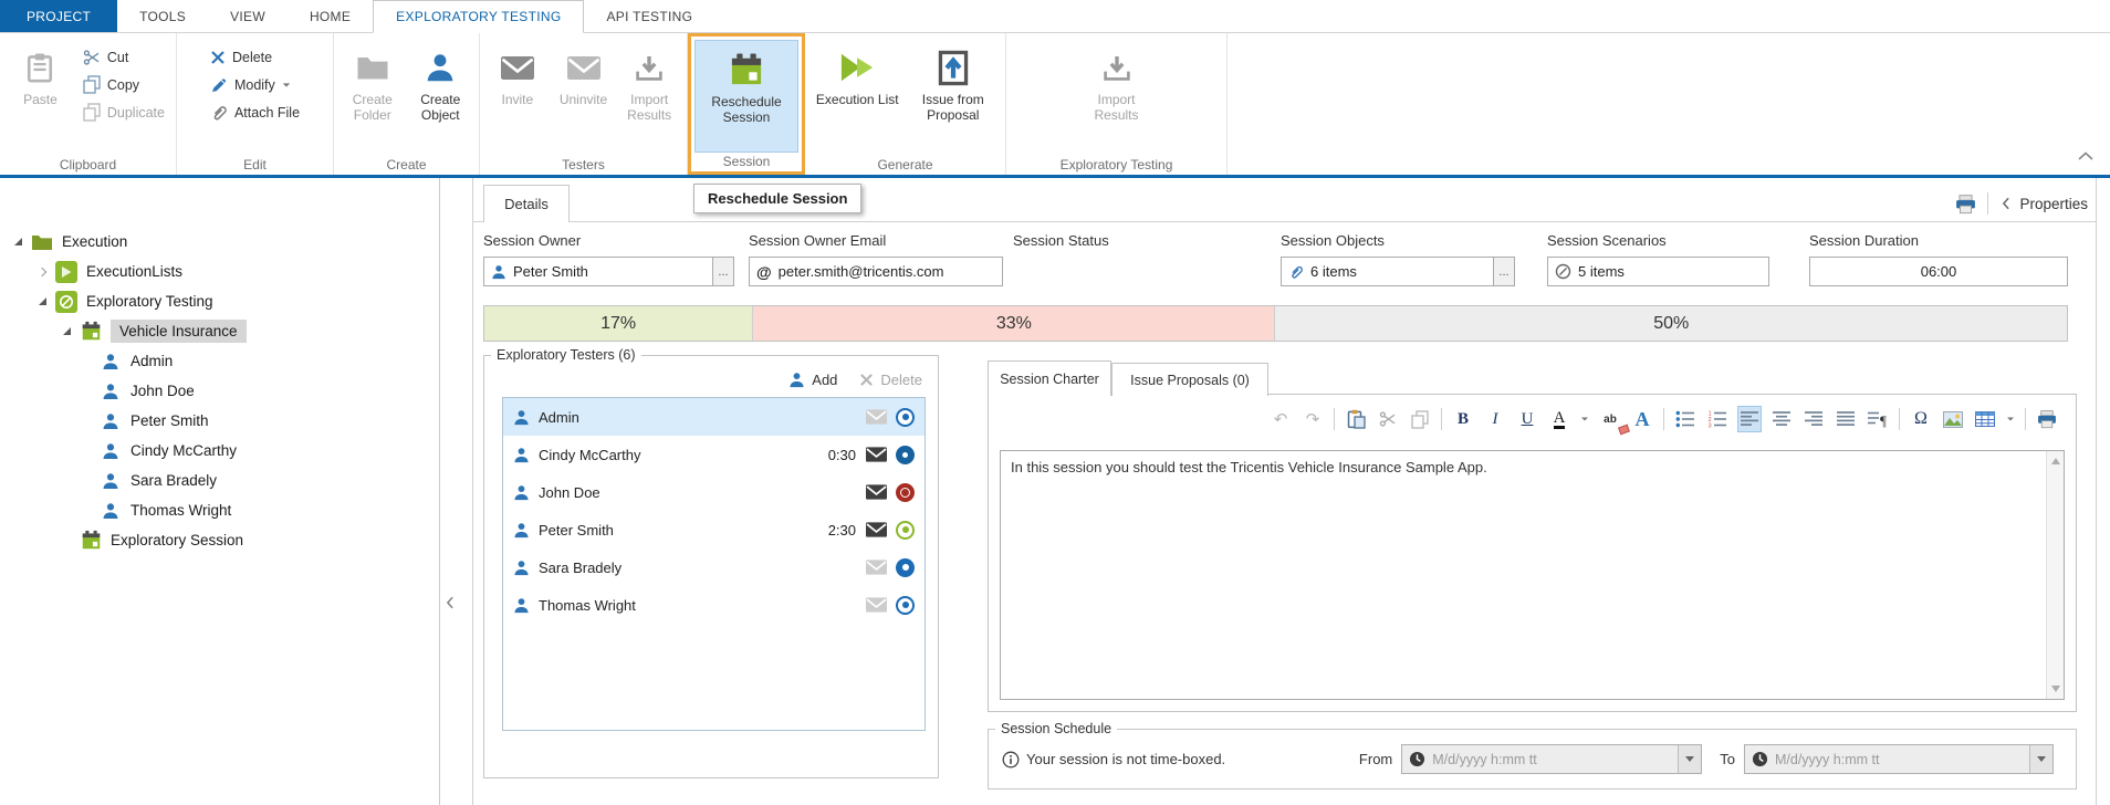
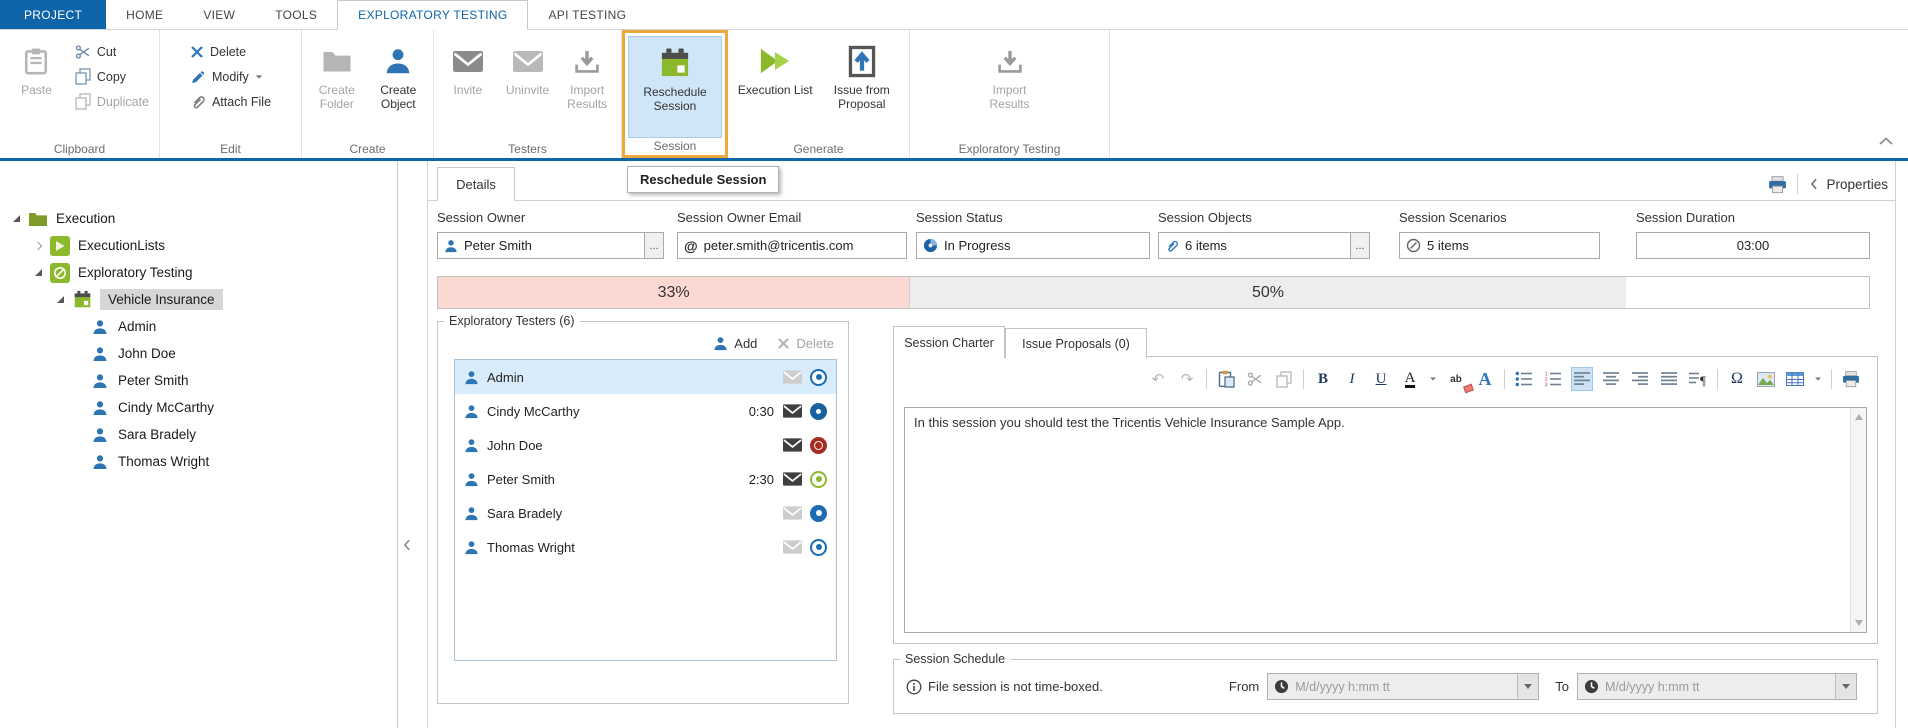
  PROJECT
- TOOLS
+ HOME
  VIEW
- HOME
+ TOOLS
  EXPLORATORY TESTING
  API TESTING
  Paste
  Cut
  Copy
  Duplicate
  Clipboard
  Delete
  Modify
  Attach File
  Edit
  Create Folder
  Create Object
  Create
  Invite
  Uninvite
  Import Results
  Testers
  Reschedule Session
  Session
  Execution List
  Issue from Proposal
  Generate
  Import Results
  Exploratory Testing
  Reschedule Session
  Execution
  ExecutionLists
  Exploratory Testing
  Vehicle Insurance
  Admin
  John Doe
  Peter Smith
  Cindy McCarthy
  Sara Bradely
  Thomas Wright
- Exploratory Session
  Details
  Properties
  Session Owner
  Peter Smith
  ...
  Session Owner Email
  @
  peter.smith@tricentis.com
  Session Status
+ In Progress
  Session Objects
  6 items
  ...
  Session Scenarios
  5 items
  Session Duration
- 06:00
+ 03:00
- 17%
  33%
  50%
  Exploratory Testers (6)
  Add
  Delete
  Admin
  Cindy McCarthy
  0:30
  John Doe
  Peter Smith
  2:30
  Sara Bradely
  Thomas Wright
  Session Charter
  Issue Proposals (0)
  ↶
  ↷
  B
  I
  U
  A
  ab
  A
  Ω
  In this session you should test the Tricentis Vehicle Insurance Sample App.
  Session Schedule
- Your session is not time-boxed.
+ File session is not time-boxed.
  From
  M/d/yyyy h:mm tt
  To
  M/d/yyyy h:mm tt
